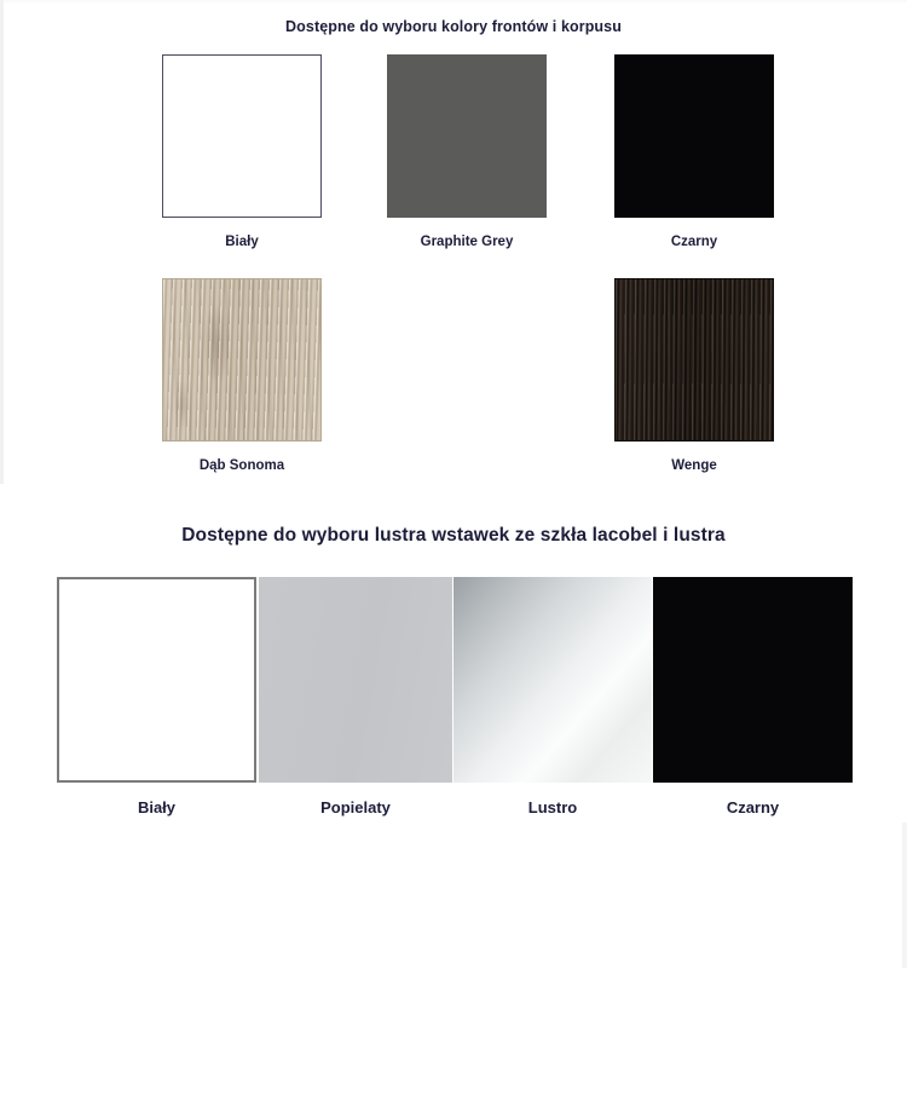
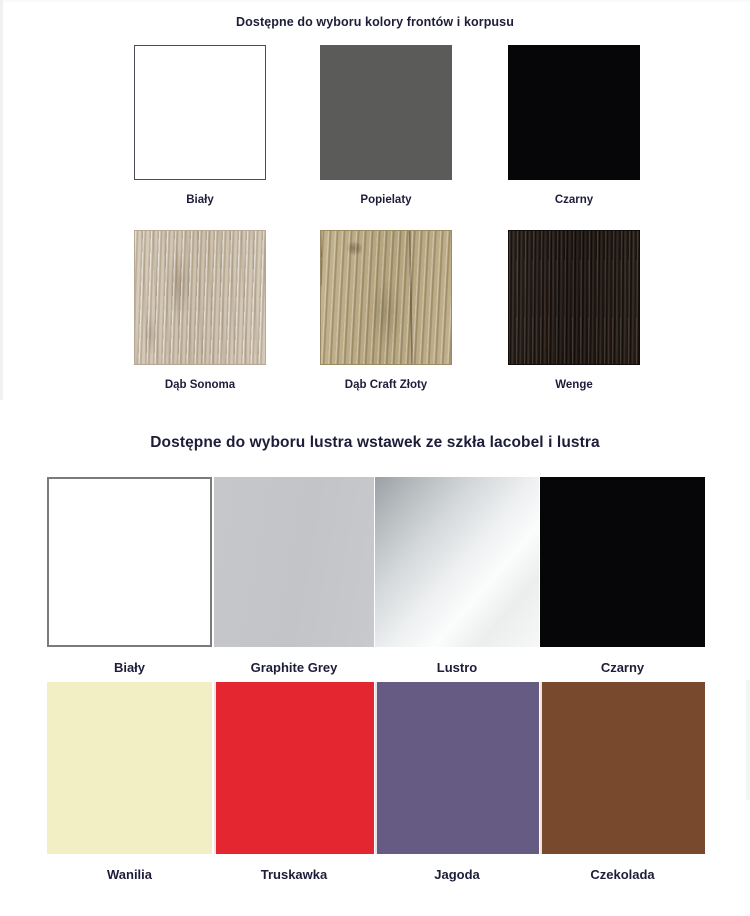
  Dostępne do wyboru kolory frontów i korpusu
  Biały
- Graphite Grey
+ Popielaty
  Czarny
  Dąb Sonoma
+ Dąb Craft Złoty
  Wenge
  Dostępne do wyboru lustra wstawek ze szkła lacobel i lustra
  Biały
- Popielaty
+ Graphite Grey
  Lustro
  Czarny
+ Wanilia
+ Truskawka
+ Jagoda
+ Czekolada
